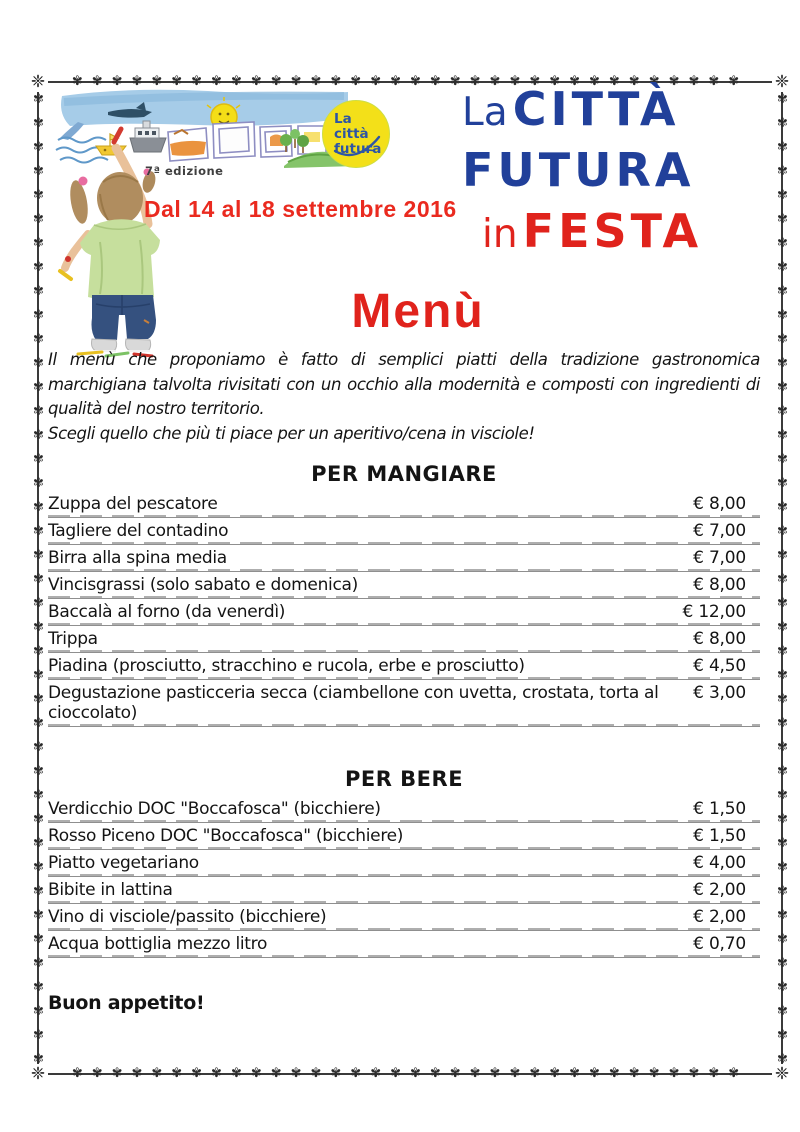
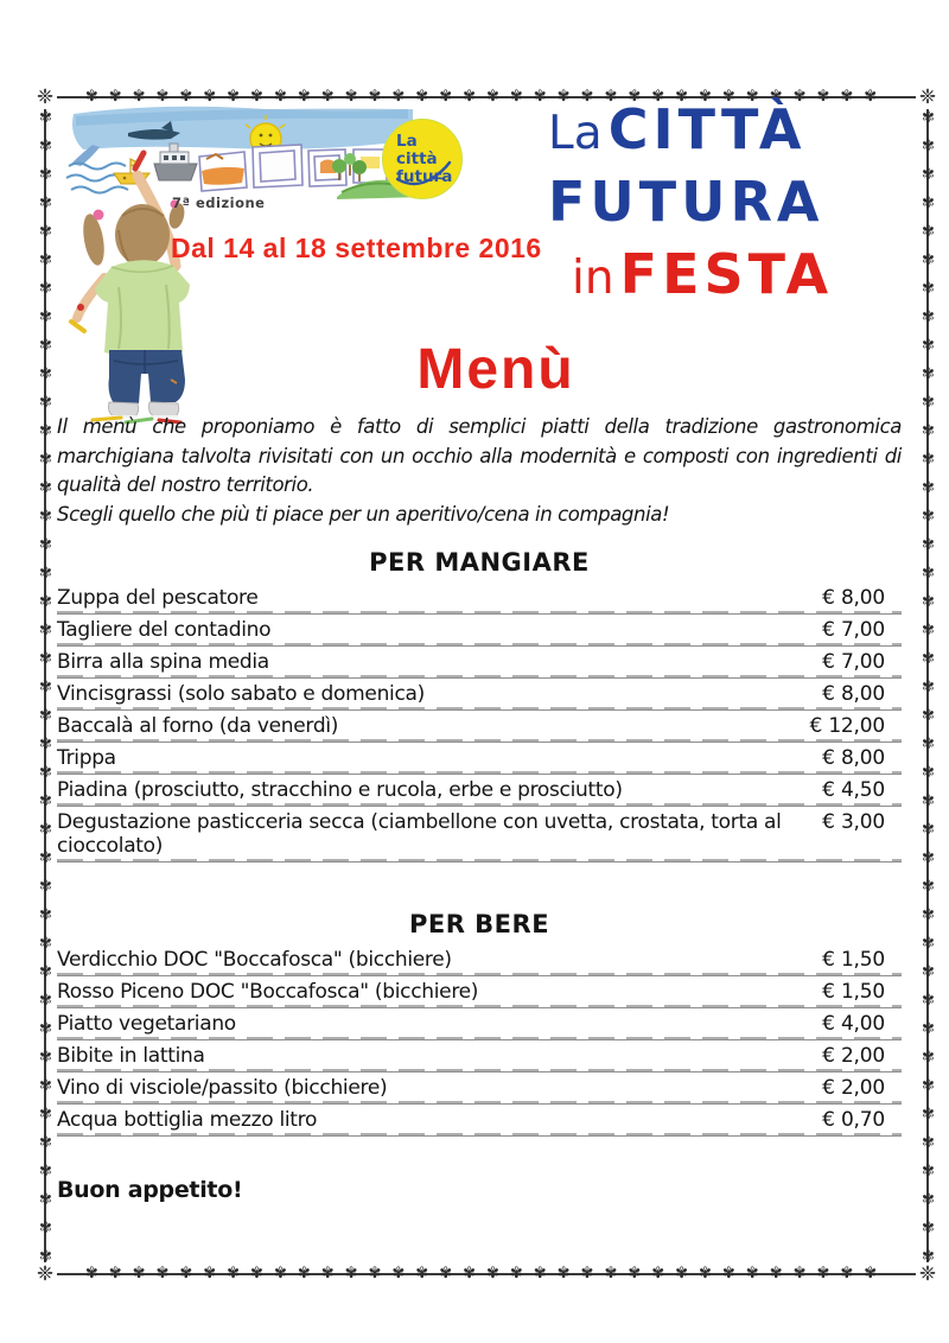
  ✾✾✾✾✾✾✾✾✾✾✾✾✾✾✾✾✾✾✾✾✾✾✾✾✾✾✾✾✾✾✾✾✾✾
  ✾✾✾✾✾✾✾✾✾✾✾✾✾✾✾✾✾✾✾✾✾✾✾✾✾✾✾✾✾✾✾✾✾✾
  ❈
  ❈
  ❈
  ❈
  La città
  futura
  7ª edizione
  Dal 14 al 18 settembre 2016
  La CITTÀ
  FUTURA
  in FESTA
  Menù
  Il menù che proponiamo è fatto di semplici piatti della tradizione gastronomica marchigiana talvolta rivisitati con un occhio alla modernità e composti con ingredienti di qualità del nostro territorio.
- Scegli quello che più ti piace per un aperitivo/cena in visciole!
+ Scegli quello che più ti piace per un aperitivo/cena in compagnia!
  PER MANGIARE
  Zuppa del pescatore
  € 8,00
  Tagliere del contadino
  € 7,00
  Birra alla spina media
  € 7,00
  Vincisgrassi (solo sabato e domenica)
  € 8,00
  Baccalà al forno (da venerdì)
  € 12,00
  Trippa
  € 8,00
  Piadina (prosciutto, stracchino e rucola, erbe e prosciutto)
  € 4,50
  Degustazione pasticceria secca (ciambellone con uvetta, crostata, torta al cioccolato)
  € 3,00
  PER BERE
  Verdicchio DOC "Boccafosca" (bicchiere)
  € 1,50
  Rosso Piceno DOC "Boccafosca" (bicchiere)
  € 1,50
  Piatto vegetariano
  € 4,00
  Bibite in lattina
  € 2,00
  Vino di visciole/passito (bicchiere)
  € 2,00
  Acqua bottiglia mezzo litro
  € 0,70
  Buon appetito!
